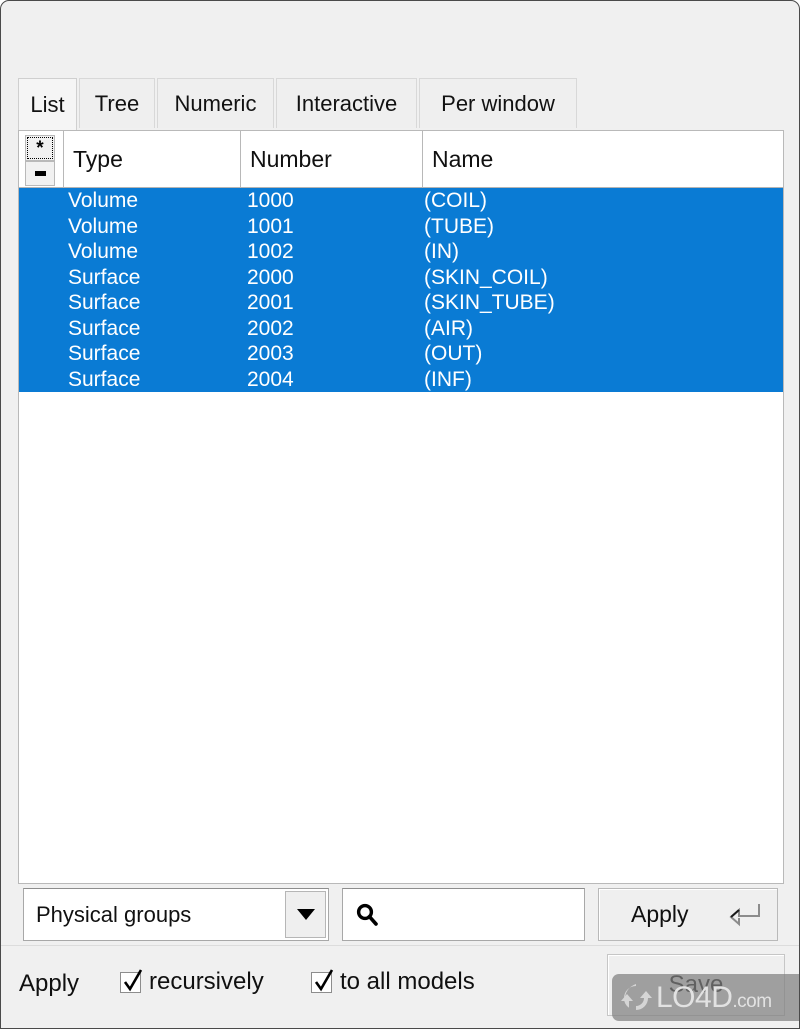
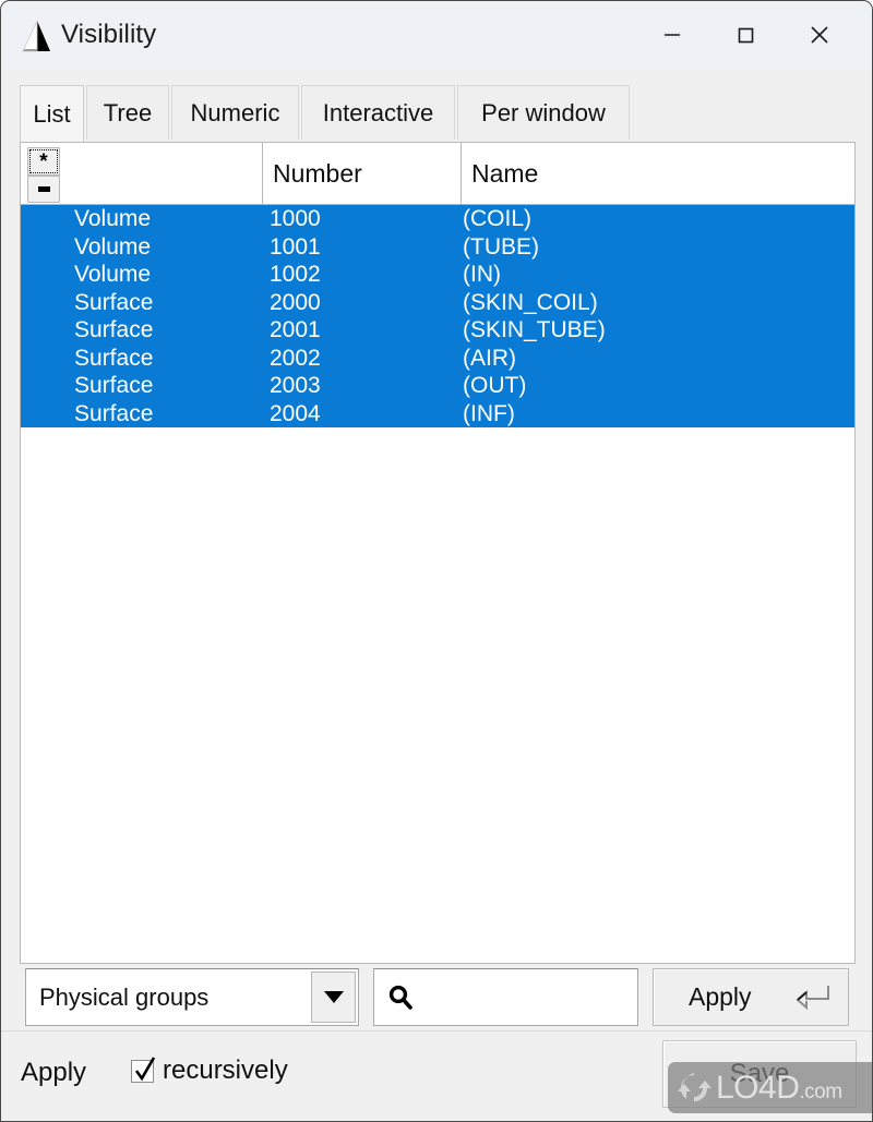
+ Visibility
  List
  Tree
  Numeric
  Interactive
  Per window
  *
- Type
  Number
  Name
  Volume
  1000
  (COIL)
  Volume
  1001
  (TUBE)
  Volume
  1002
  (IN)
  Surface
  2000
  (SKIN_COIL)
  Surface
  2001
  (SKIN_TUBE)
  Surface
  2002
  (AIR)
  Surface
  2003
  (OUT)
  Surface
  2004
  (INF)
  Physical groups
  Apply
  Apply
  recursively
- to all models
  Save
  LO4D.com
